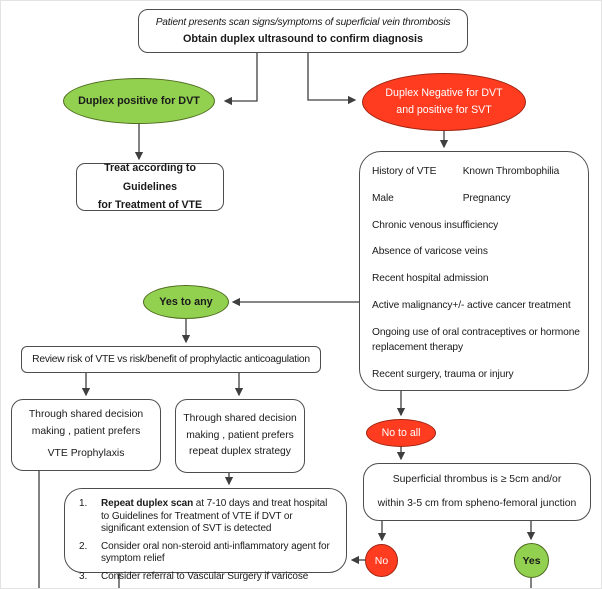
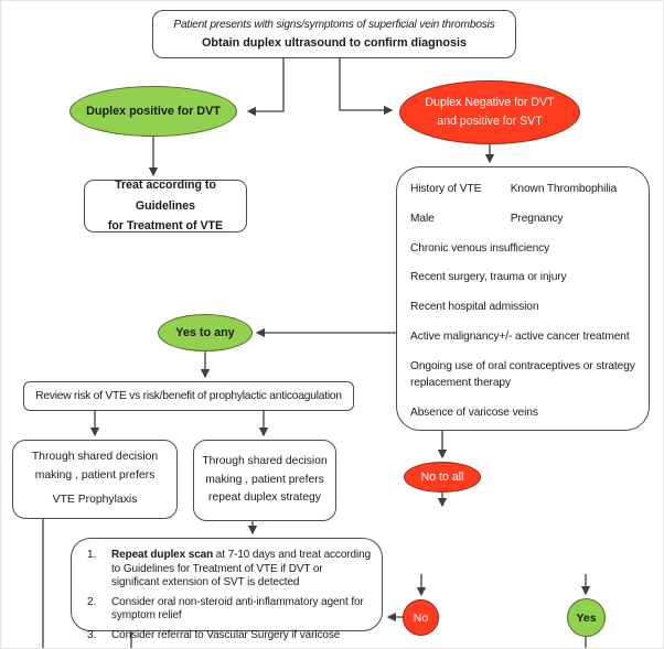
- Patient presents scan signs/symptoms of superficial vein thrombosis
+ Patient presents with signs/symptoms of superficial vein thrombosis
  Obtain duplex ultrasound to confirm diagnosis
  Duplex positive for DVT
  Duplex Negative for DVT
  and positive for SVT
  Treat according to Guidelines
  for Treatment of VTE
  History of VTE Known Thrombophilia
  Male Pregnancy
  Chronic venous insufficiency
- Absence of varicose veins
+ Recent surgery, trauma or injury
  Recent hospital admission
  Active malignancy+/- active cancer treatment
- Ongoing use of oral contraceptives or hormone replacement therapy
+ Ongoing use of oral contraceptives or strategy replacement therapy
- Recent surgery, trauma or injury
+ Absence of varicose veins
  Yes to any
  Review risk of VTE vs risk/benefit of prophylactic anticoagulation
  Through shared decision
  making , patient prefers
  VTE Prophylaxis
  Through shared decision
  making , patient prefers
  repeat duplex strategy
  No to all
- Superficial thrombus is ≥ 5cm and/or
- within 3-5 cm from spheno-femoral junction
  1.
- Repeat duplex scan at 7-10 days and treat hospital to Guidelines for Treatment of VTE if DVT or significant extension of SVT is detected
+ Repeat duplex scan at 7-10 days and treat according to Guidelines for Treatment of VTE if DVT or significant extension of SVT is detected
  2.
  Consider oral non-steroid anti-inflammatory agent for symptom relief
  3.
  Consider referral to Vascular Surgery if varicose
  No
  Yes
